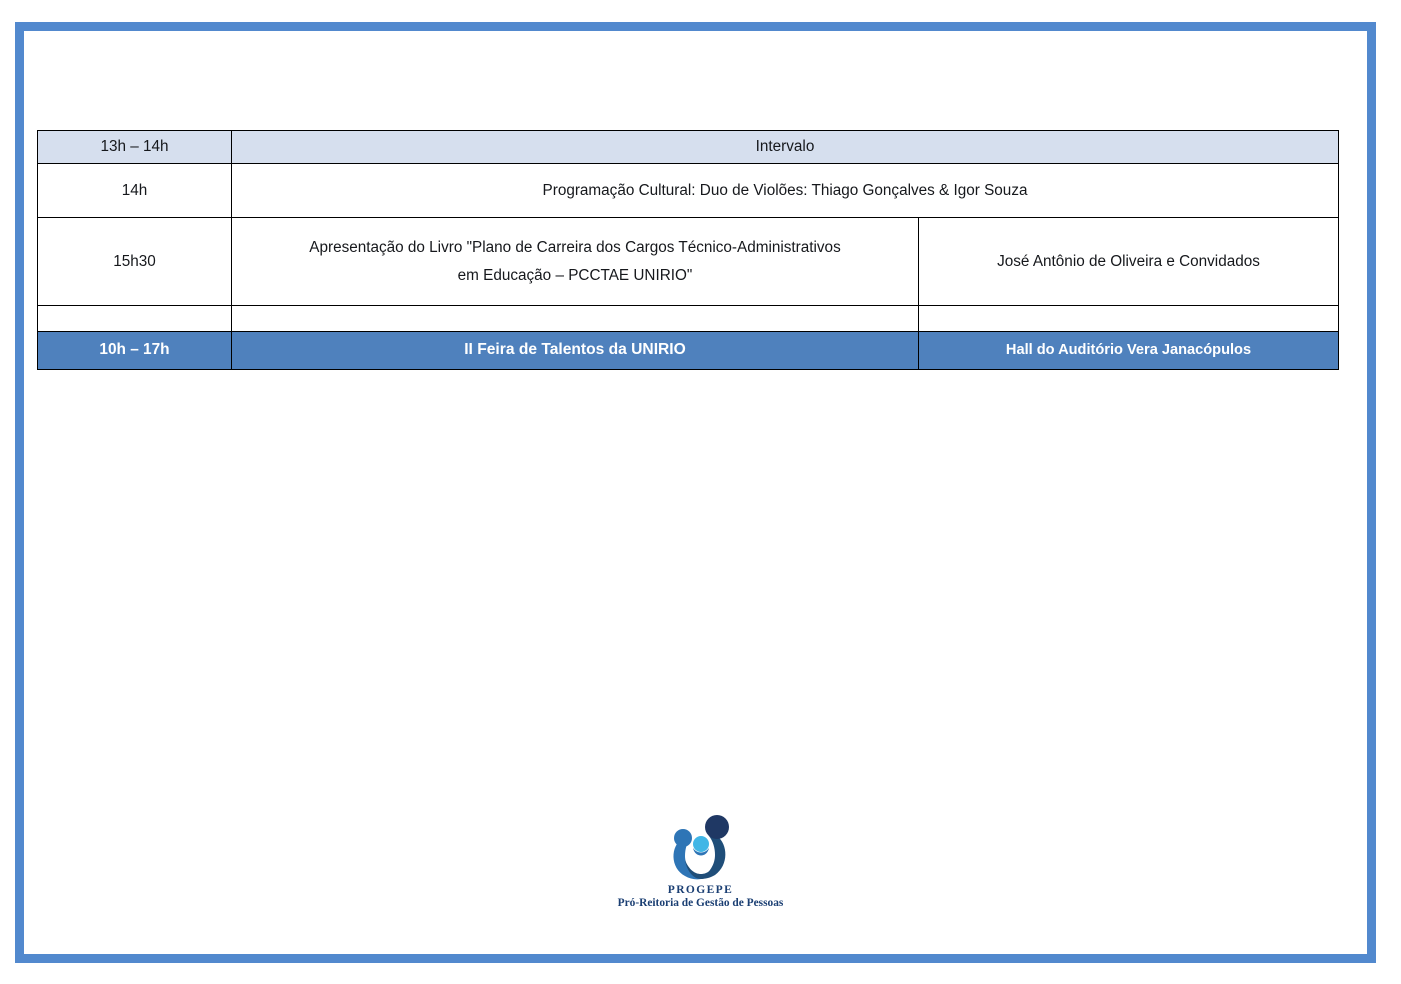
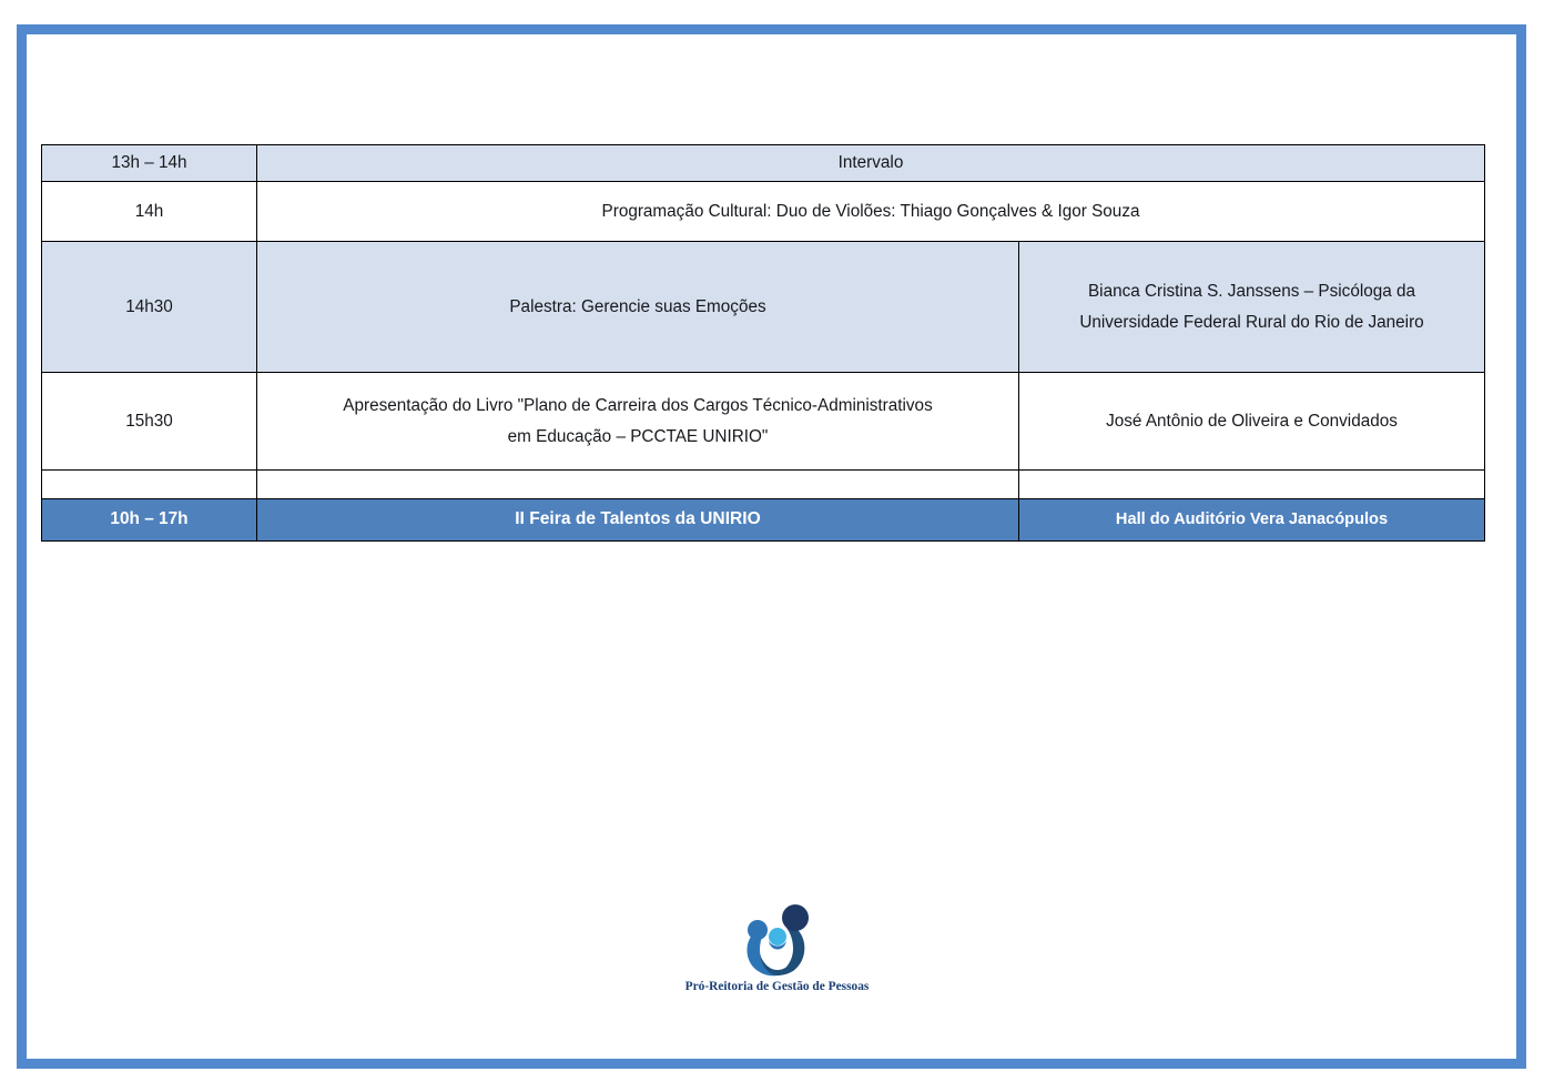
  13h – 14h	Intervalo
  14h	Programação Cultural: Duo de Violões: Thiago Gonçalves & Igor Souza
+ 14h30	Palestra: Gerencie suas Emoções	Bianca Cristina S. Janssens – Psicóloga da Universidade Federal Rural do Rio de Janeiro
  15h30	Apresentação do Livro "Plano de Carreira dos Cargos Técnico-Administrativos em Educação – PCCTAE UNIRIO"	José Antônio de Oliveira e Convidados
  10h – 17h	II Feira de Talentos da UNIRIO	Hall do Auditório Vera Janacópulos
- PROGEPE
  Pró-Reitoria de Gestão de Pessoas
